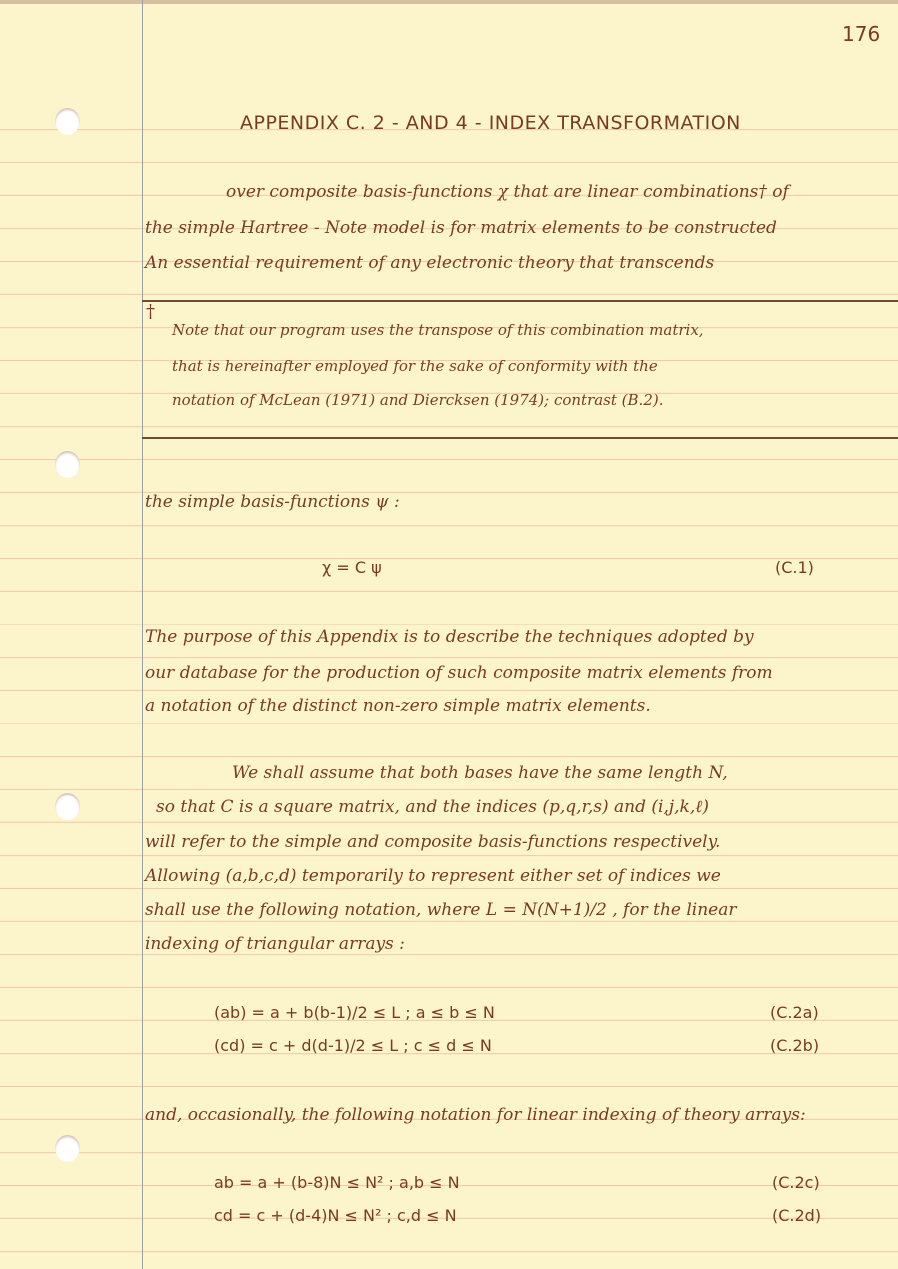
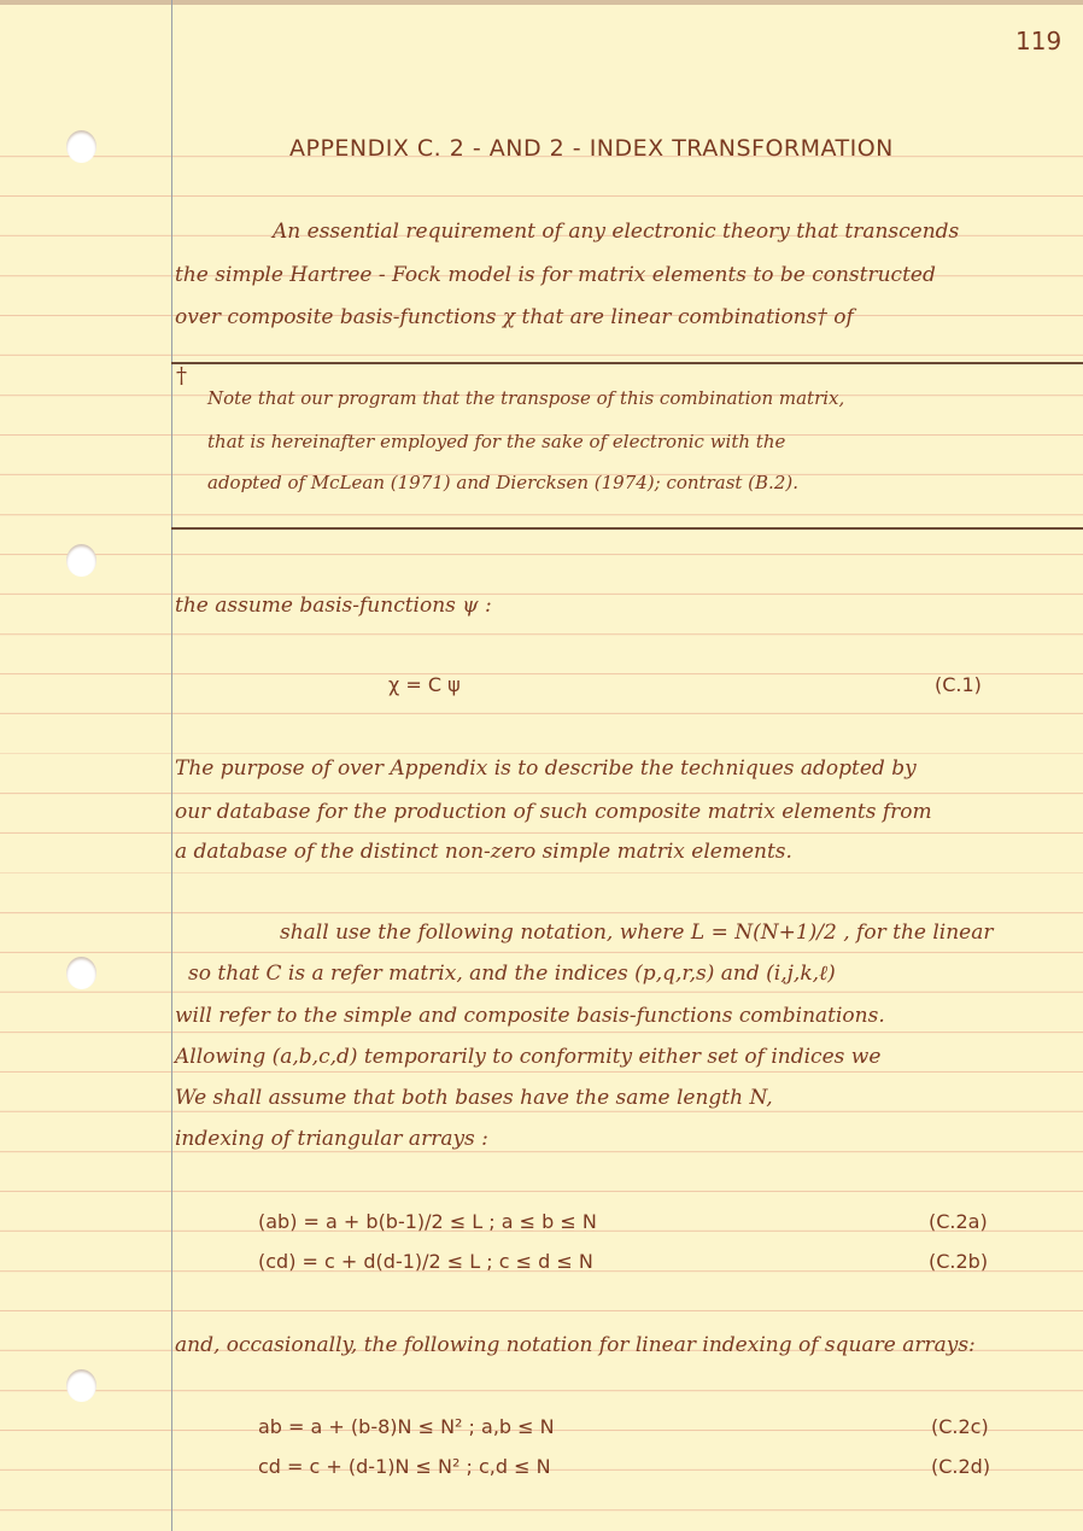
- 176
+ 119
- APPENDIX C. 2 - AND 4 - INDEX TRANSFORMATION
+ APPENDIX C. 2 - AND 2 - INDEX TRANSFORMATION
- over composite basis-functions χ that are linear combinations† of
+ An essential requirement of any electronic theory that transcends
- the simple Hartree - Note model is for matrix elements to be constructed
+ the simple Hartree - Fock model is for matrix elements to be constructed
- An essential requirement of any electronic theory that transcends
+ over composite basis-functions χ that are linear combinations† of
  †
- Note that our program uses the transpose of this combination matrix,
+ Note that our program that the transpose of this combination matrix,
- that is hereinafter employed for the sake of conformity with the
+ that is hereinafter employed for the sake of electronic with the
- notation of McLean (1971) and Diercksen (1974); contrast (B.2).
+ adopted of McLean (1971) and Diercksen (1974); contrast (B.2).
- the simple basis-functions ψ :
+ the assume basis-functions ψ :
  χ = C ψ
  (C.1)
- The purpose of this Appendix is to describe the techniques adopted by
+ The purpose of over Appendix is to describe the techniques adopted by
  our database for the production of such composite matrix elements from
- a notation of the distinct non-zero simple matrix elements.
+ a database of the distinct non-zero simple matrix elements.
- We shall assume that both bases have the same length N,
+ shall use the following notation, where L = N(N+1)/2 , for the linear
- so that C is a square matrix, and the indices (p,q,r,s) and (i,j,k,ℓ)
+ so that C is a refer matrix, and the indices (p,q,r,s) and (i,j,k,ℓ)
- will refer to the simple and composite basis-functions respectively.
+ will refer to the simple and composite basis-functions combinations.
- Allowing (a,b,c,d) temporarily to represent either set of indices we
+ Allowing (a,b,c,d) temporarily to conformity either set of indices we
- shall use the following notation, where L = N(N+1)/2 , for the linear
+ We shall assume that both bases have the same length N,
  indexing of triangular arrays :
  (ab) = a + b(b-1)/2 ≤ L ; a ≤ b ≤ N
  (C.2a)
  (cd) = c + d(d-1)/2 ≤ L ; c ≤ d ≤ N
  (C.2b)
- and, occasionally, the following notation for linear indexing of theory arrays:
+ and, occasionally, the following notation for linear indexing of square arrays:
  ab = a + (b-8)N ≤ N² ; a,b ≤ N
  (C.2c)
- cd = c + (d-4)N ≤ N² ; c,d ≤ N
+ cd = c + (d-1)N ≤ N² ; c,d ≤ N
  (C.2d)
